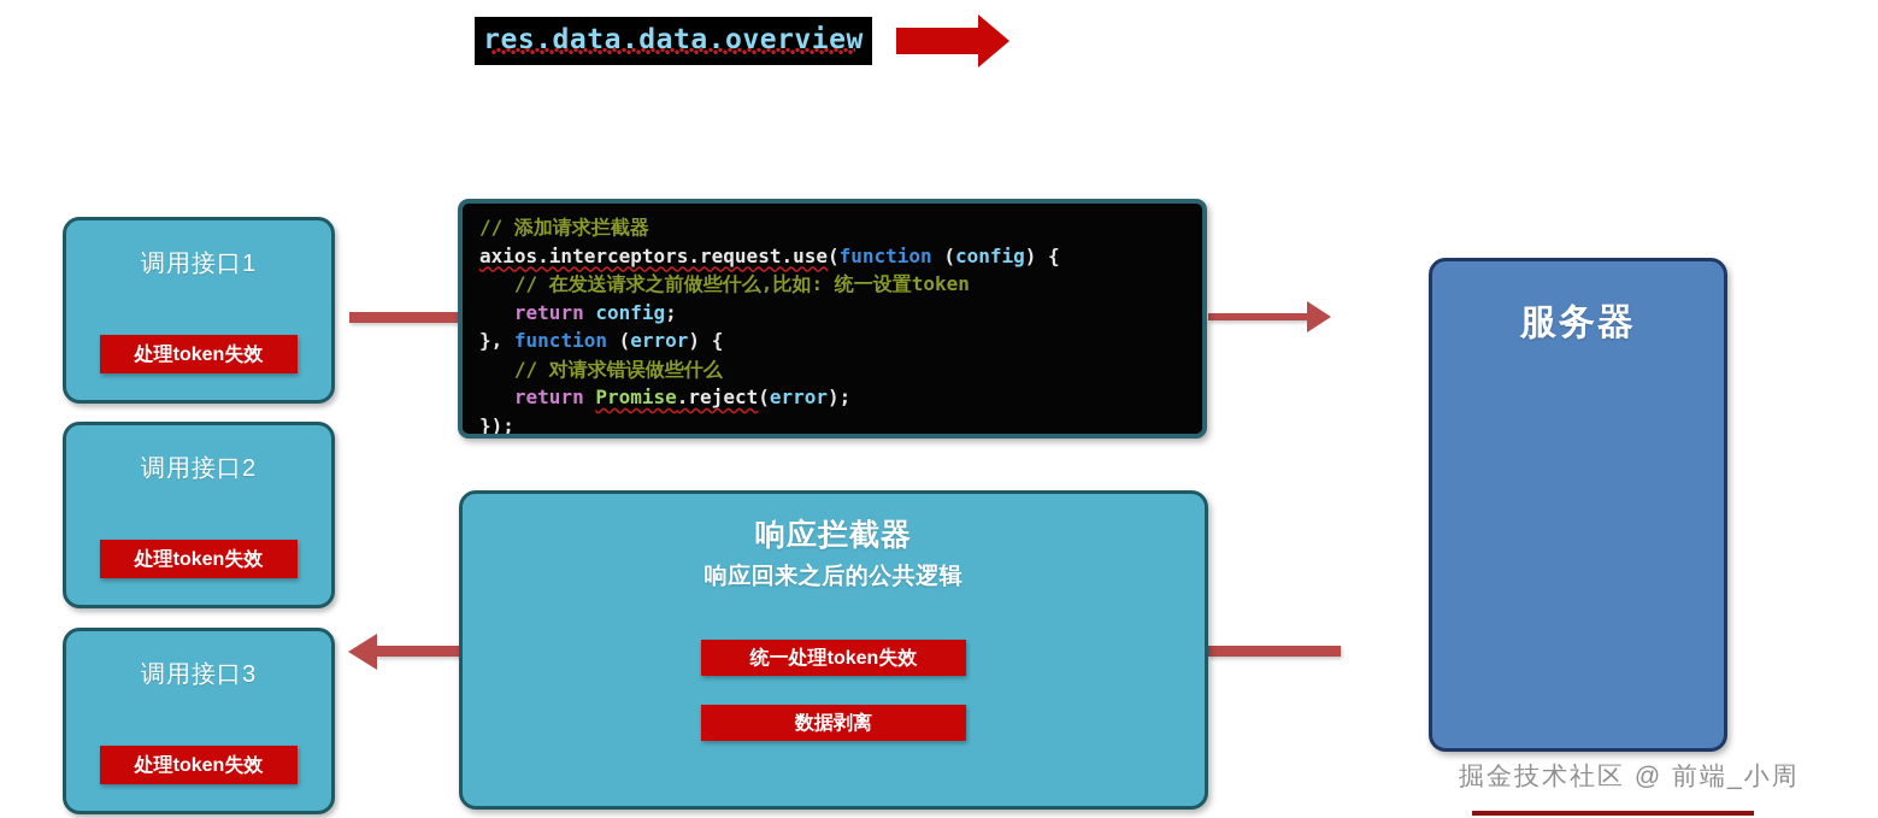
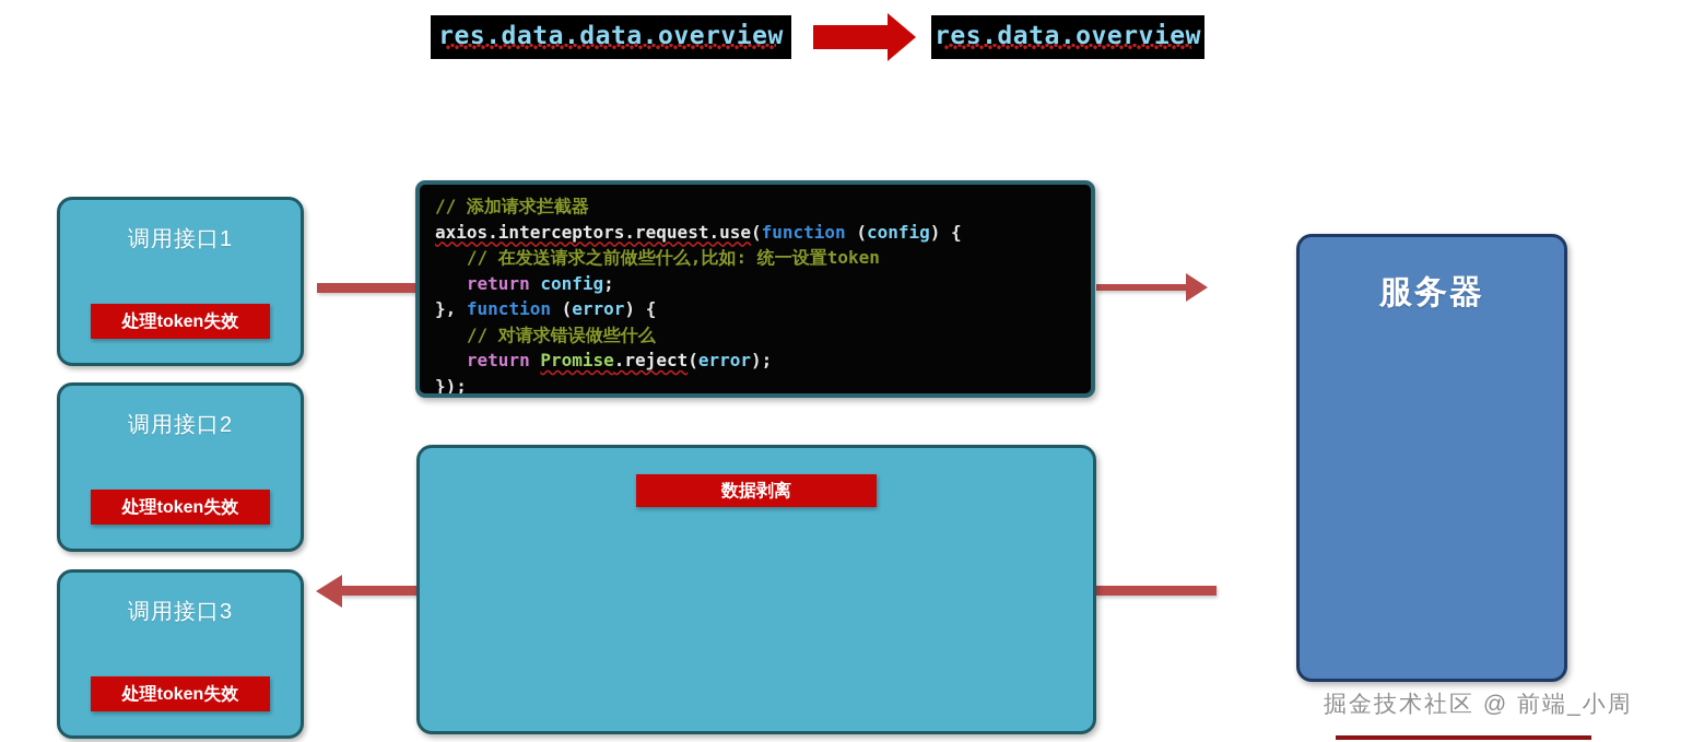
  res.data.data.overview
+ res.data.overview
  调用接口1
  处理token失效
  调用接口2
  处理token失效
  调用接口3
  处理token失效
  // 添加请求拦截器 axios.interceptors.request.use(function (config) { // 在发送请求之前做些什么,比如: 统一设置token return config; }, function (error) { // 对请求错误做些什么 return Promise.reject(error); });
- 响应拦截器
- 响应回来之后的公共逻辑
- 统一处理token失效
  数据剥离
  服务器
  掘金技术社区 @ 前端_小周
